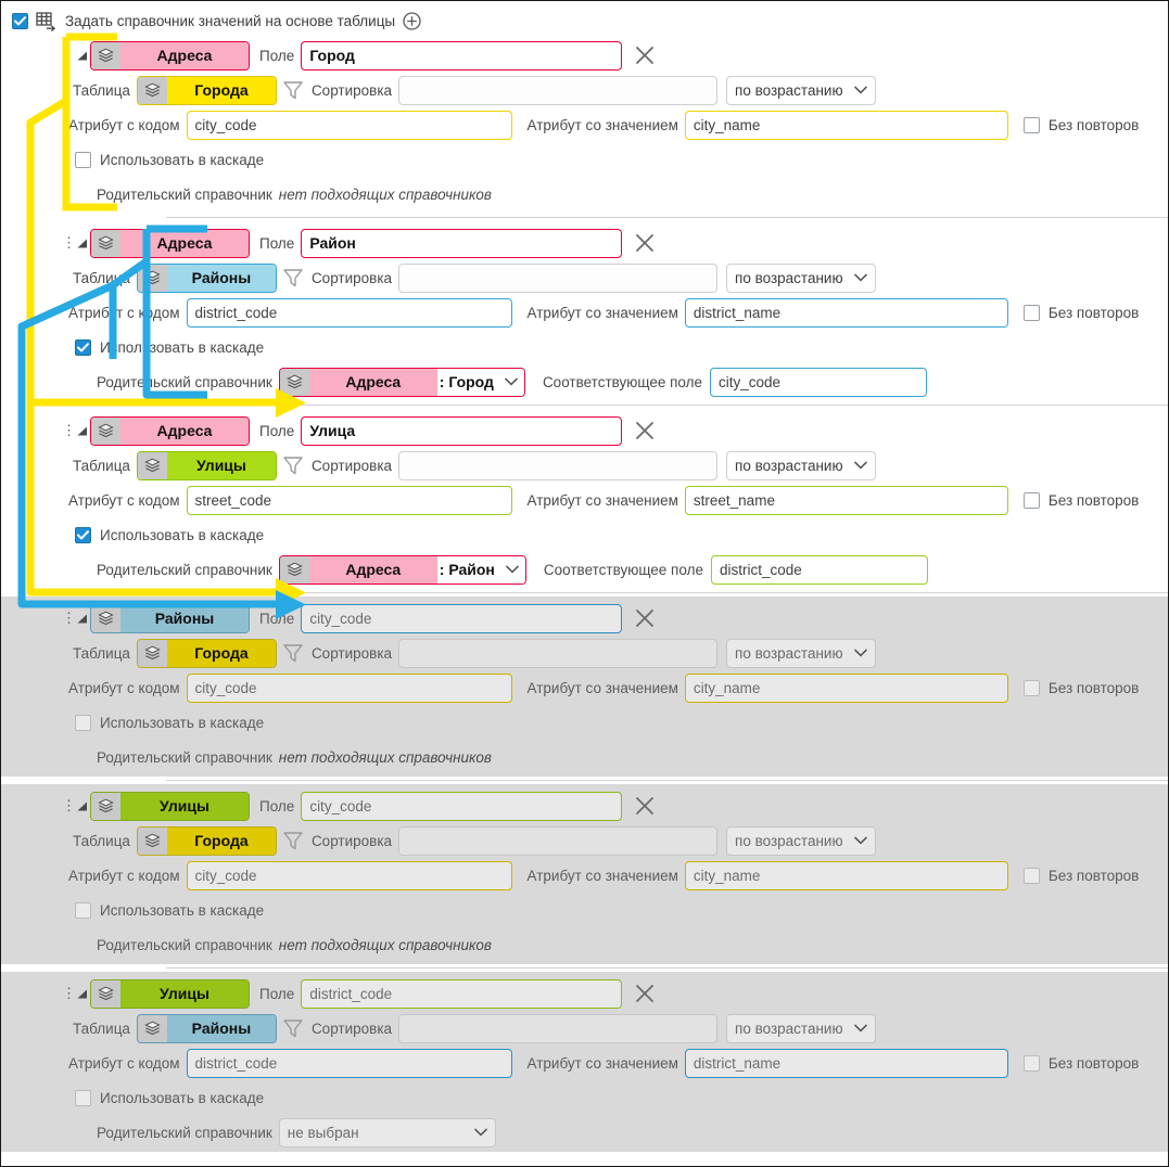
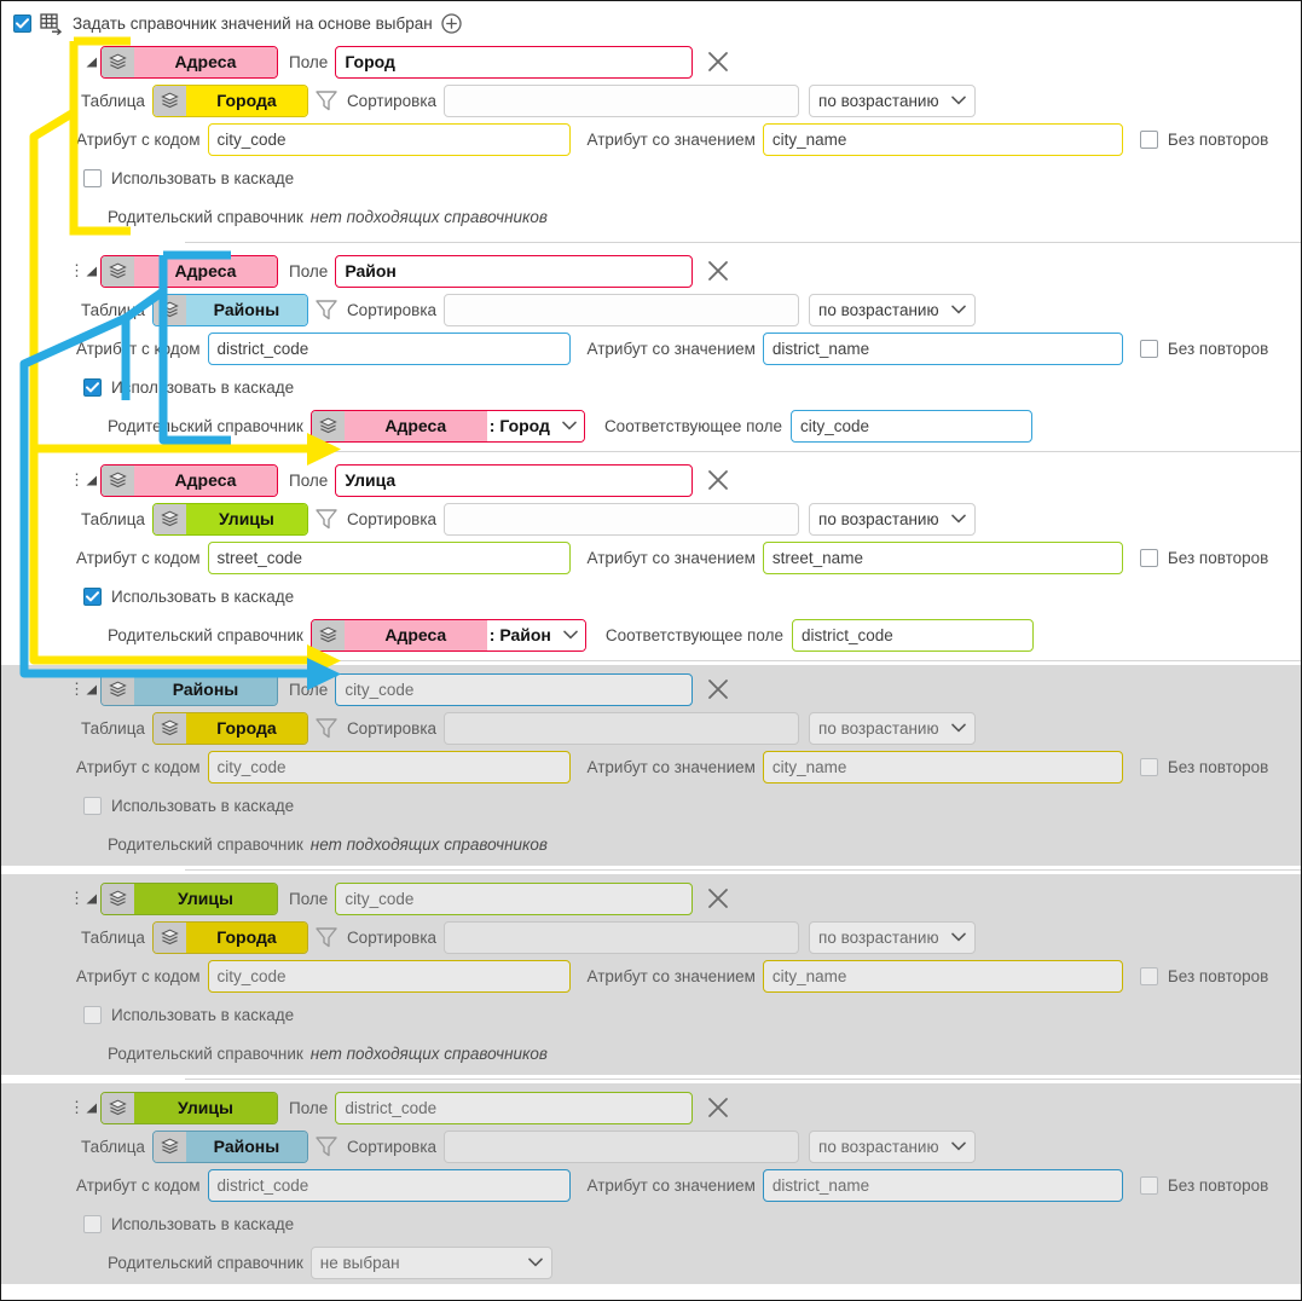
- Задать справочник значений на основе таблицы
+ Задать справочник значений на основе выбран
  Адреса
  Поле
  Город
  Таблица
  Города
  Сортировка
  по возрастанию
  Атрибут с кодом
  city_code
  Атрибут со значением
  city_name
  Без повторов
  Использовать в каскаде
  Родительский справочник
  нет подходящих справочников
  ⋮
  Адреса
  Поле
  Район
  Табли
  Районы
  Сортировка
  по возрастанию
  Атрибт с кдом
  district_code
  Атрибут со значением
  district_name
  Без повторов
  Иползовать в каскаде
  Родитеьский справочник
  Адреса
  : Город
  Соответствующее поле
  city_code
  ⋮
  Адреса
  Поле
  Улица
  Таблица
  Улицы
  Сортировка
  по возрастанию
  Атрибут с кодом
  street_code
  Атрибут со значением
  street_name
  Без повторов
  Использовать в каскаде
  Родительский справочник
  Адреса
  : Район
  Соответствующее поле
  district_code
  ⋮
  Районы
  Поле
  city_code
  Таблица
  Города
  Сортировка
  по возрастанию
  Атрибут с кодом
  city_code
  Атрибут со значением
  city_name
  Без повторов
  Использовать в каскаде
  Родительский справочник
  нет подходящих справочников
  ⋮
  Улицы
  Поле
  city_code
  Таблица
  Города
  Сортировка
  по возрастанию
  Атрибут с кодом
  city_code
  Атрибут со значением
  city_name
  Без повторов
  Использовать в каскаде
  Родительский справочник
  нет подходящих справочников
  ⋮
  Улицы
  Поле
  district_code
  Таблица
  Районы
  Сортировка
  по возрастанию
  Атрибут с кодом
  district_code
  Атрибут со значением
  district_name
  Без повторов
  Использовать в каскаде
  Родительский справочник
  не выбран
